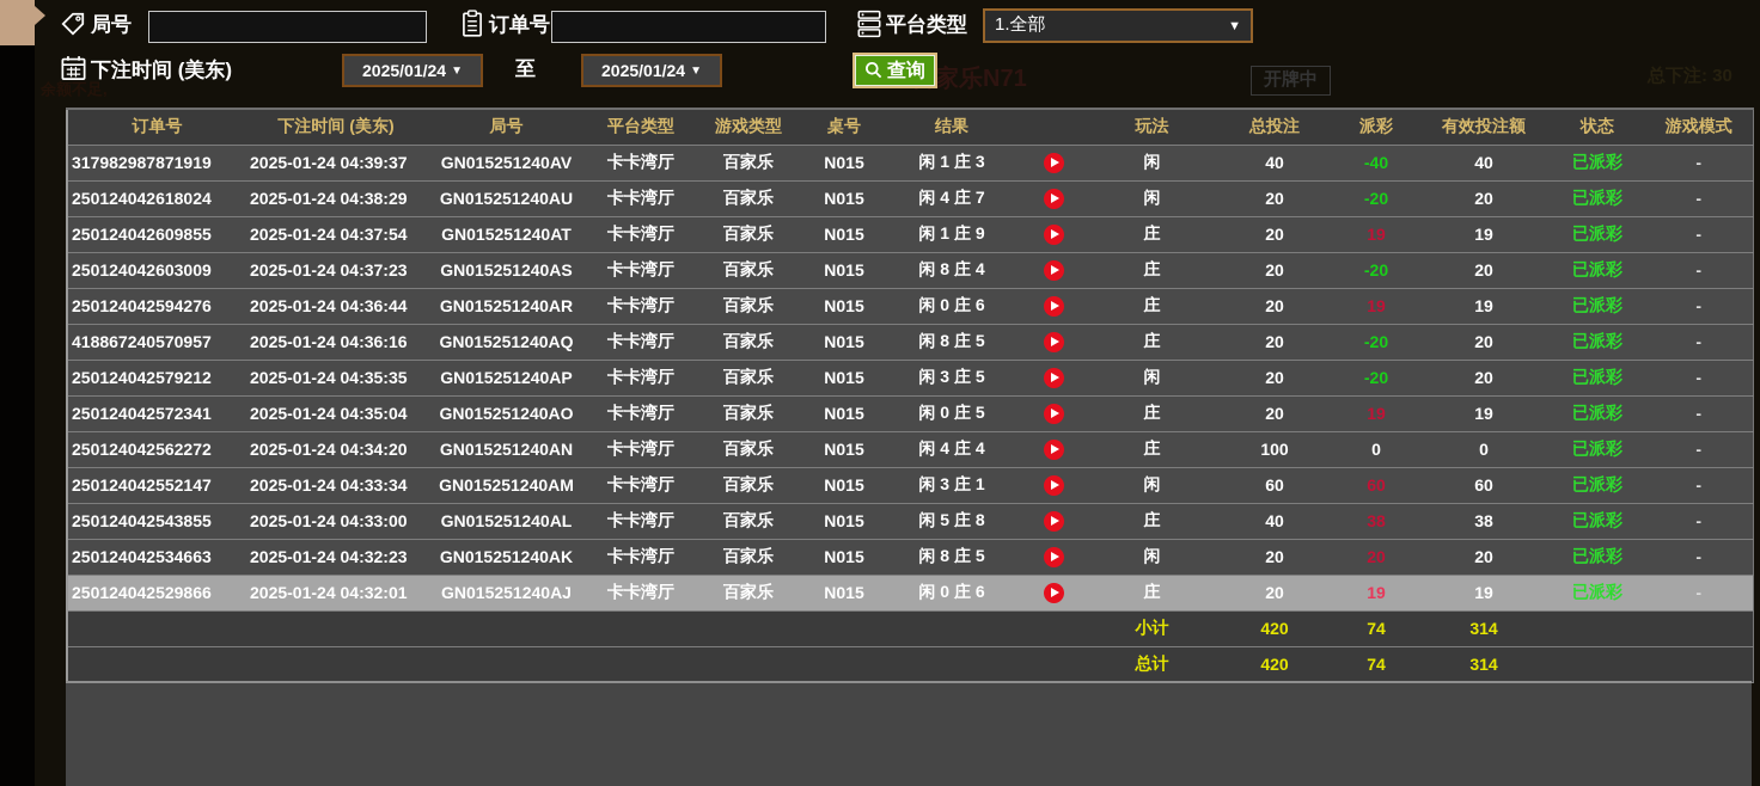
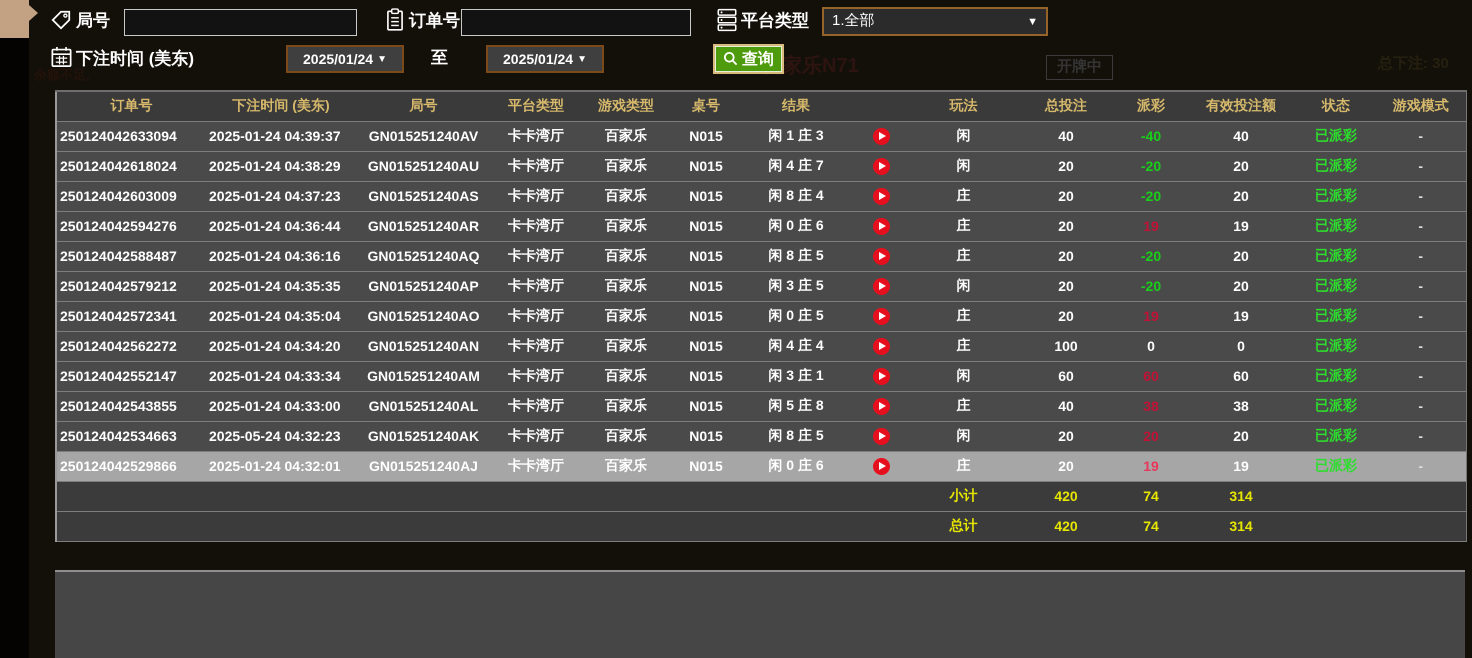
  局号
  订单号
  平台类型
  1.全部
  ▼
  下注时间 (美东)
  2025/01/24
  ▼
  至
  2025/01/24
  ▼
  查询
  订单号	下注时间 (美东)	局号	平台类型	游戏类型	桌号	结果		玩法	总投注	派彩	有效投注额	状态	游戏模式
- 317982987871919	2025-01-24 04:39:37	GN015251240AV	卡卡湾厅	百家乐	N015	闲 1 庄 3		闲	40	-40	40	已派彩	-
+ 250124042633094	2025-01-24 04:39:37	GN015251240AV	卡卡湾厅	百家乐	N015	闲 1 庄 3		闲	40	-40	40	已派彩	-
  250124042618024	2025-01-24 04:38:29	GN015251240AU	卡卡湾厅	百家乐	N015	闲 4 庄 7		闲	20	-20	20	已派彩	-
- 250124042609855	2025-01-24 04:37:54	GN015251240AT	卡卡湾厅	百家乐	N015	闲 1 庄 9		庄	20	19	19	已派彩	-
  250124042603009	2025-01-24 04:37:23	GN015251240AS	卡卡湾厅	百家乐	N015	闲 8 庄 4		庄	20	-20	20	已派彩	-
  250124042594276	2025-01-24 04:36:44	GN015251240AR	卡卡湾厅	百家乐	N015	闲 0 庄 6		庄	20	19	19	已派彩	-
- 418867240570957	2025-01-24 04:36:16	GN015251240AQ	卡卡湾厅	百家乐	N015	闲 8 庄 5		庄	20	-20	20	已派彩	-
+ 250124042588487	2025-01-24 04:36:16	GN015251240AQ	卡卡湾厅	百家乐	N015	闲 8 庄 5		庄	20	-20	20	已派彩	-
  250124042579212	2025-01-24 04:35:35	GN015251240AP	卡卡湾厅	百家乐	N015	闲 3 庄 5		闲	20	-20	20	已派彩	-
  250124042572341	2025-01-24 04:35:04	GN015251240AO	卡卡湾厅	百家乐	N015	闲 0 庄 5		庄	20	19	19	已派彩	-
  250124042562272	2025-01-24 04:34:20	GN015251240AN	卡卡湾厅	百家乐	N015	闲 4 庄 4		庄	100	0	0	已派彩	-
  250124042552147	2025-01-24 04:33:34	GN015251240AM	卡卡湾厅	百家乐	N015	闲 3 庄 1		闲	60	60	60	已派彩	-
  250124042543855	2025-01-24 04:33:00	GN015251240AL	卡卡湾厅	百家乐	N015	闲 5 庄 8		庄	40	38	38	已派彩	-
- 250124042534663	2025-01-24 04:32:23	GN015251240AK	卡卡湾厅	百家乐	N015	闲 8 庄 5		闲	20	20	20	已派彩	-
+ 250124042534663	2025-05-24 04:32:23	GN015251240AK	卡卡湾厅	百家乐	N015	闲 8 庄 5		闲	20	20	20	已派彩	-
  250124042529866	2025-01-24 04:32:01	GN015251240AJ	卡卡湾厅	百家乐	N015	闲 0 庄 6		庄	20	19	19	已派彩	-
  								小计	420	74	314
  								总计	420	74	314
  家乐N71
  开牌中
